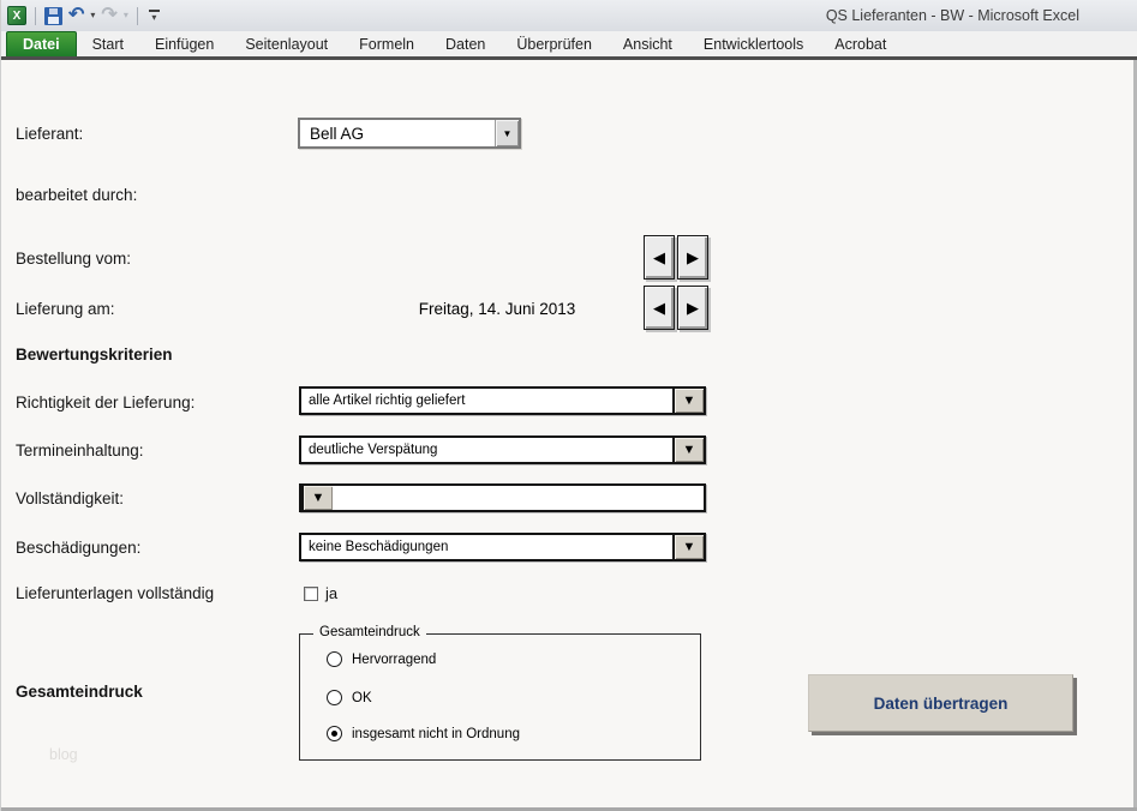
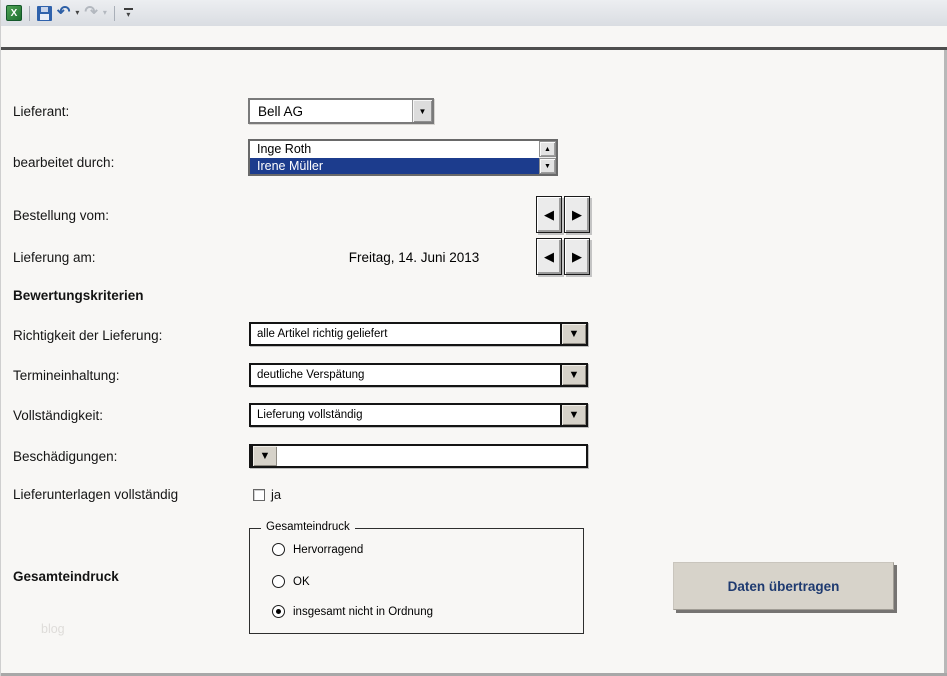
  X
  ↶
  ▾
  ↷
  ▾
  ▾
- QS Lieferanten - BW - Microsoft Excel
- Datei
- Start
- Einfügen
- Seitenlayout
- Formeln
- Daten
- Überprüfen
- Ansicht
- Entwicklertools
- Acrobat
  Lieferant:
  Bell AG
  ▼
  bearbeitet durch:
+ Inge Roth
+ Irene Müller
  Bestellung vom:
  ◀
  ▶
  Lieferung am:
  Freitag, 14. Juni 2013
  ◀
  ▶
  Bewertungskriterien
  Richtigkeit der Lieferung:
  alle Artikel richtig geliefert
  ▼
  Termineinhaltung:
  deutliche Verspätung
  ▼
  Vollständigkeit:
+ Lieferung vollständig
  ▼
  Beschädigungen:
- keine Beschädigungen
  ▼
  Lieferunterlagen vollständig
  ja
  Gesamteindruck
  Gesamteindruck
  Hervorragend
  OK
  insgesamt nicht in Ordnung
  Daten übertragen
  blog
